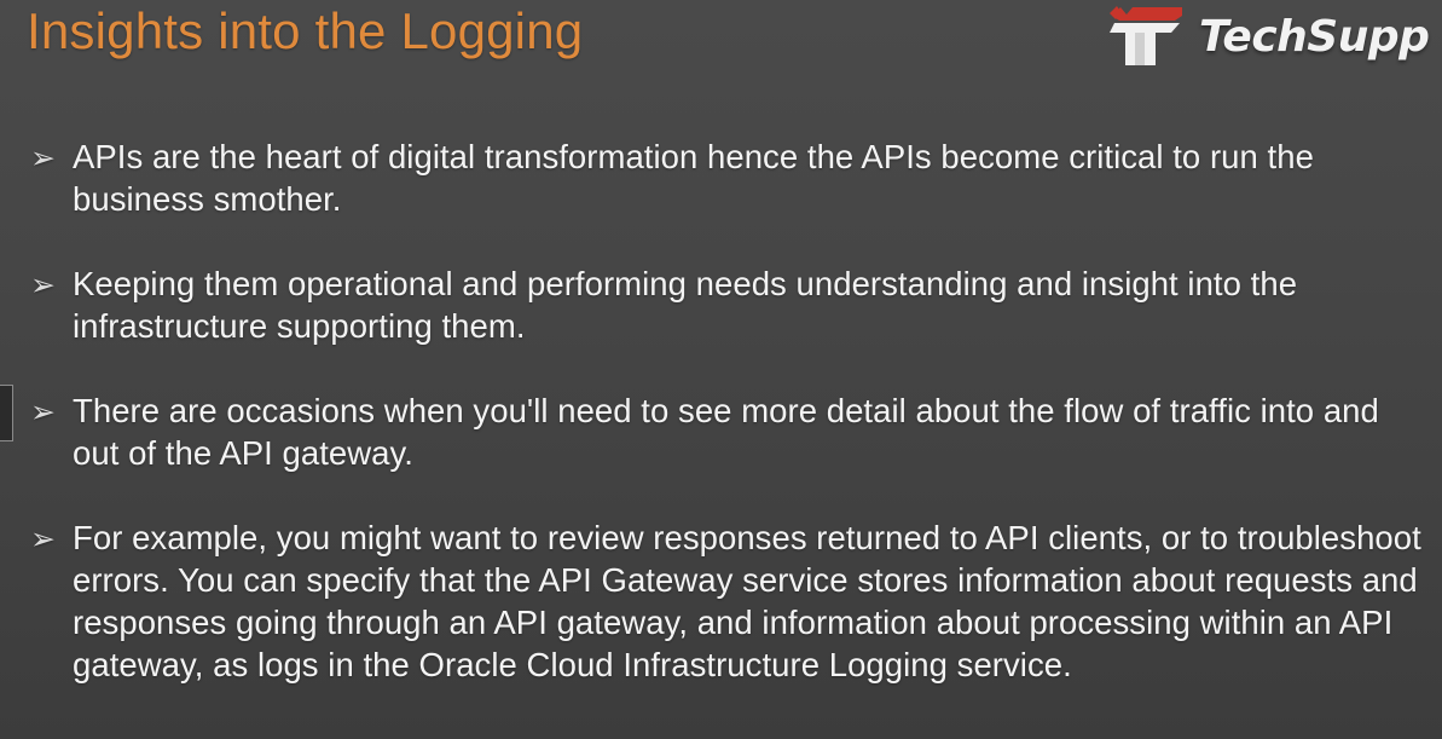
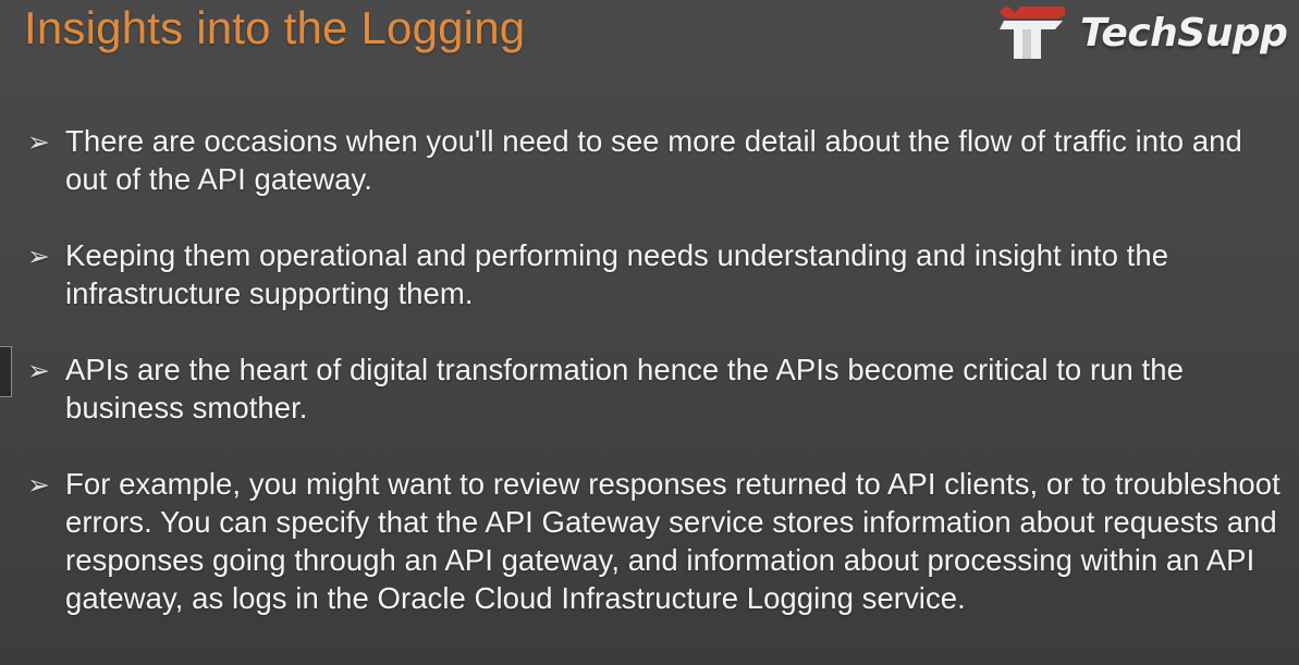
  Insights into the Logging
  TechSupp
  ➢
- APIs are the heart of digital transformation hence the APIs become critical to run the business smother.
+ There are occasions when you'll need to see more detail about the flow of traffic into and out of the API gateway.
  ➢
  Keeping them operational and performing needs understanding and insight into the infrastructure supporting them.
  ➢
- There are occasions when you'll need to see more detail about the flow of traffic into and out of the API gateway.
+ APIs are the heart of digital transformation hence the APIs become critical to run the business smother.
  ➢
  For example, you might want to review responses returned to API clients, or to troubleshoot errors. You can specify that the API Gateway service stores information about requests and responses going through an API gateway, and information about processing within an API gateway, as logs in the Oracle Cloud Infrastructure Logging service.
